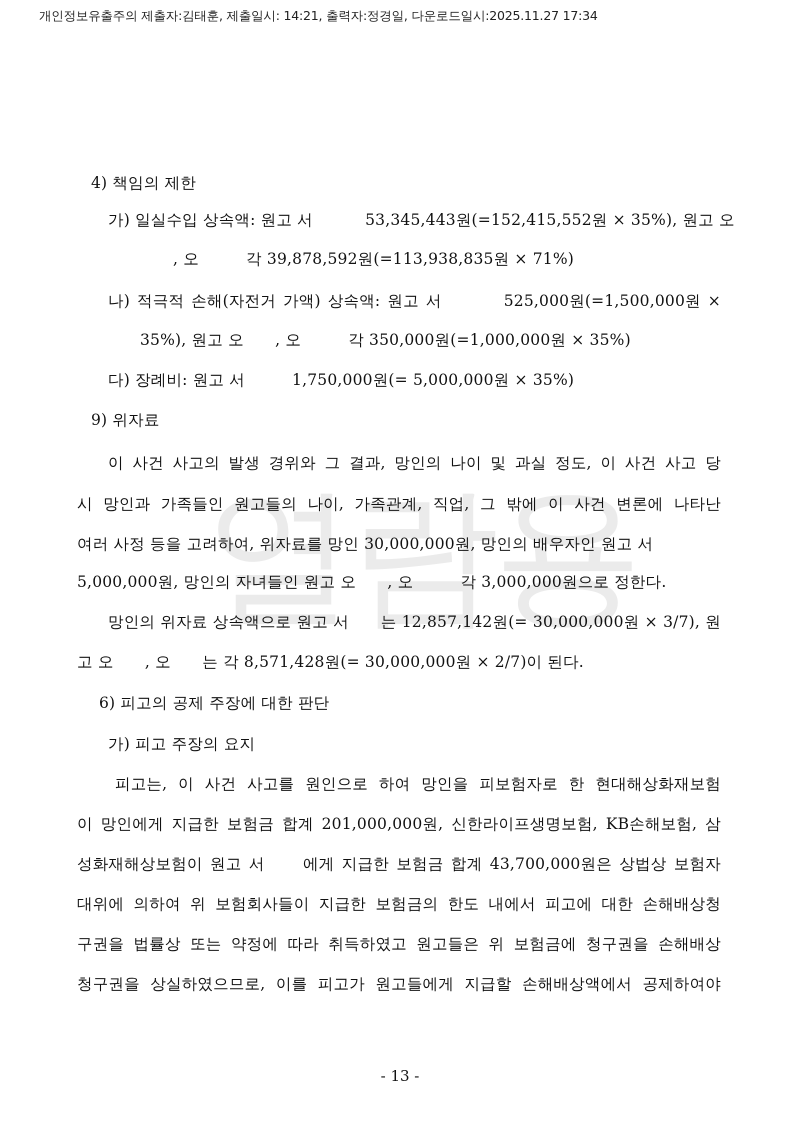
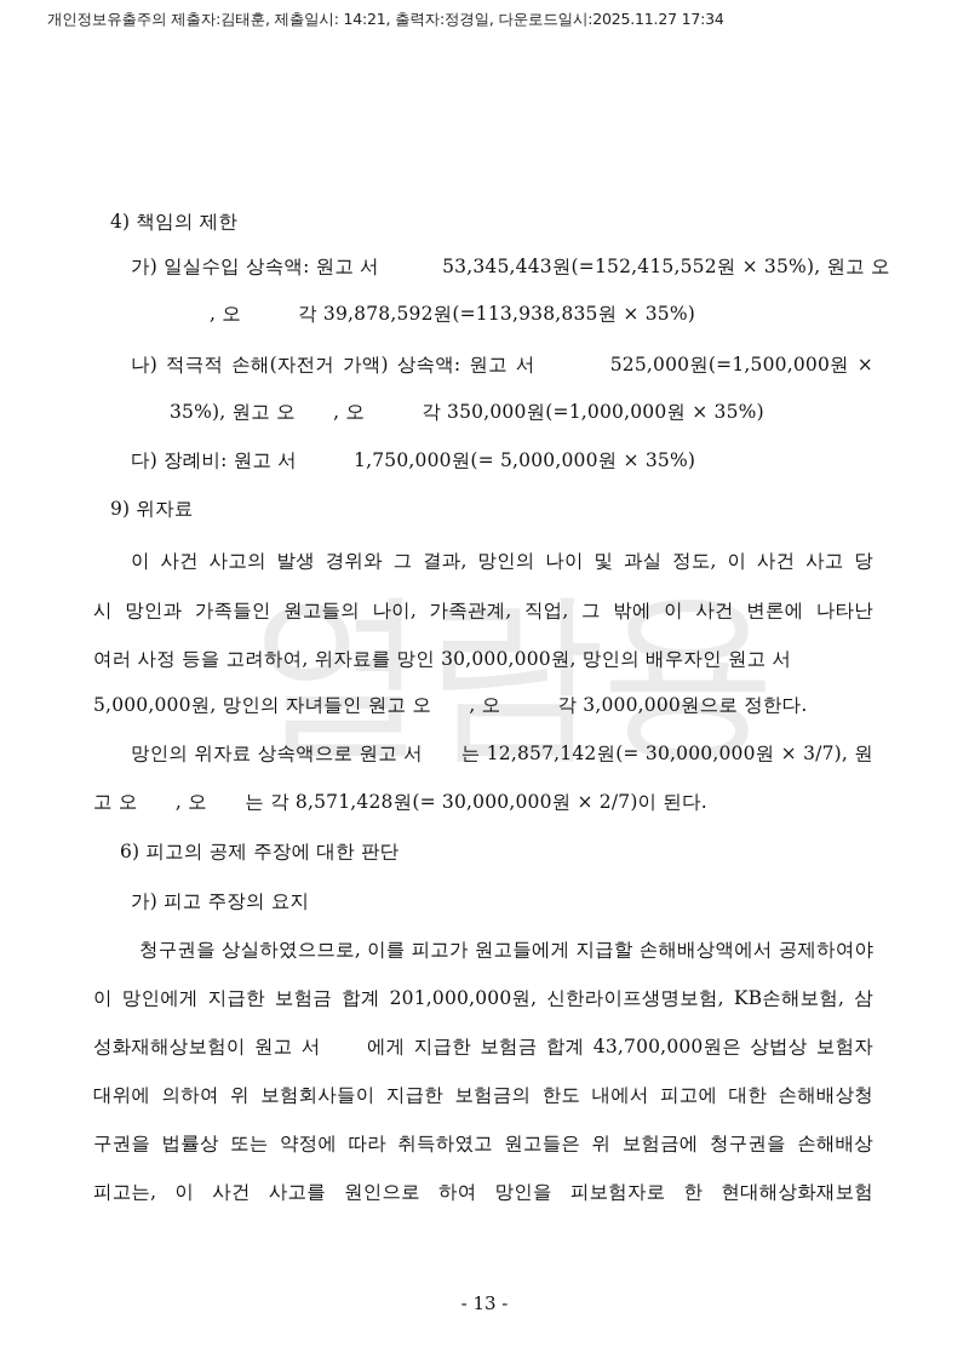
  개인정보유출주의 제출자:김태훈, 제출일시: 14:21, 출력자:정경일, 다운로드일시:2025.11.27 17:34
  열람용
  4) 책임의 제한
  가) 일실수입 상속액: 원고 서 53,345,443원(=152,415,552원 × 35%), 원고 오
- , 오 각 39,878,592원(=113,938,835원 × 71%)
+ , 오 각 39,878,592원(=113,938,835원 × 35%)
  나) 적극적 손해(자전거 가액) 상속액: 원고 서 525,000원(=1,500,000원 ×
  35%), 원고 오 , 오 각 350,000원(=1,000,000원 × 35%)
  다) 장례비: 원고 서 1,750,000원(= 5,000,000원 × 35%)
  9) 위자료
  이 사건 사고의 발생 경위와 그 결과, 망인의 나이 및 과실 정도, 이 사건 사고 당
  시 망인과 가족들인 원고들의 나이, 가족관계, 직업, 그 밖에 이 사건 변론에 나타난
  여러 사정 등을 고려하여, 위자료를 망인 30,000,000원, 망인의 배우자인 원고 서
  5,000,000원, 망인의 자녀들인 원고 오 , 오 각 3,000,000원으로 정한다.
  망인의 위자료 상속액으로 원고 서 는 12,857,142원(= 30,000,000원 × 3/7), 원
  고 오 , 오 는 각 8,571,428원(= 30,000,000원 × 2/7)이 된다.
  6) 피고의 공제 주장에 대한 판단
  가) 피고 주장의 요지
- 피고는, 이 사건 사고를 원인으로 하여 망인을 피보험자로 한 현대해상화재보험
+ 청구권을 상실하였으므로, 이를 피고가 원고들에게 지급할 손해배상액에서 공제하여야
  이 망인에게 지급한 보험금 합계 201,000,000원, 신한라이프생명보험, KB손해보험, 삼
  성화재해상보험이 원고 서 에게 지급한 보험금 합계 43,700,000원은 상법상 보험자
  대위에 의하여 위 보험회사들이 지급한 보험금의 한도 내에서 피고에 대한 손해배상청
  구권을 법률상 또는 약정에 따라 취득하였고 원고들은 위 보험금에 청구권을 손해배상
- 청구권을 상실하였으므로, 이를 피고가 원고들에게 지급할 손해배상액에서 공제하여야
+ 피고는, 이 사건 사고를 원인으로 하여 망인을 피보험자로 한 현대해상화재보험
  - 13 -
